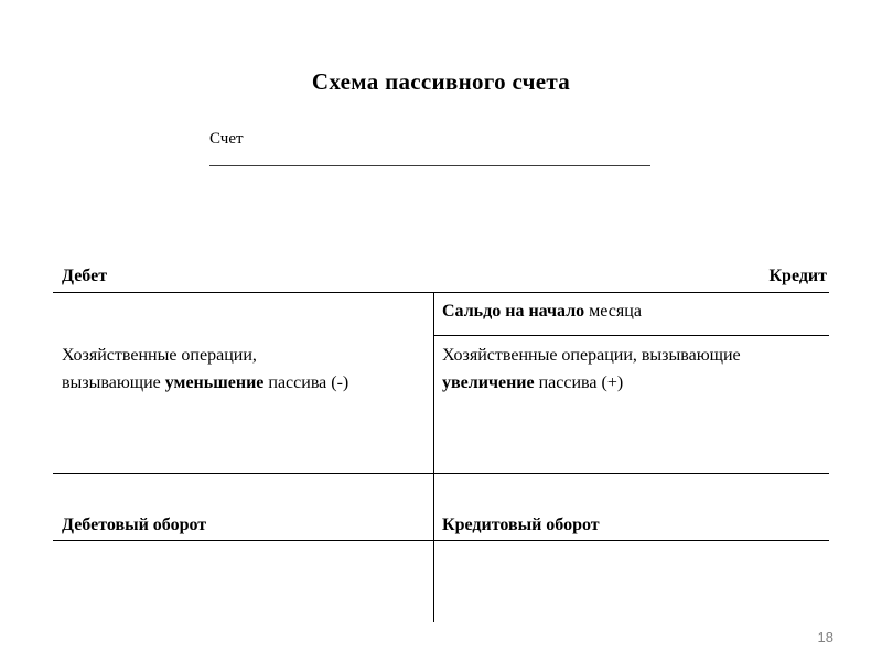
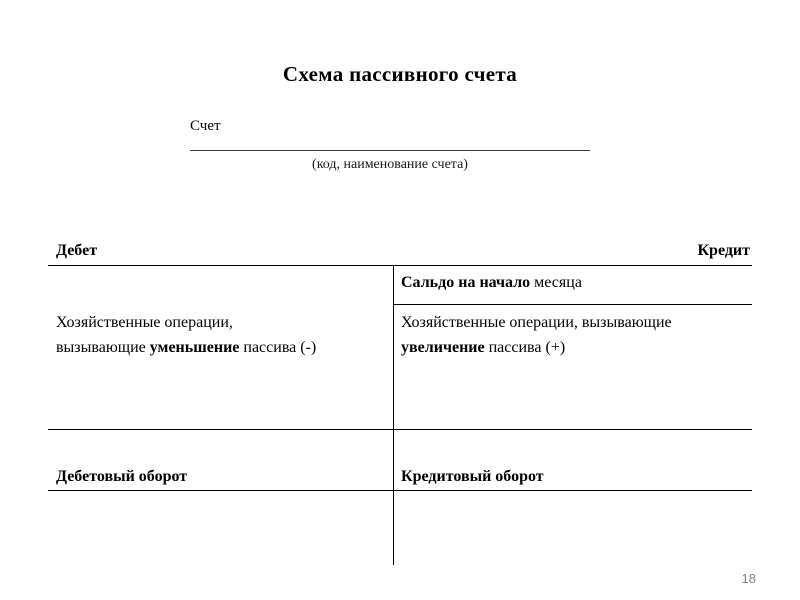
  Схема пассивного счета
  Счет
+ (код, наименование счета)
  Дебет
  Кредит
  Сальдо на начало месяца
  Хозяйственные операции,
  вызывающие уменьшение пассива (-)
  Хозяйственные операции, вызывающие
  увеличение пассива (+)
  Дебетовый оборот
  Кредитовый оборот
  18
